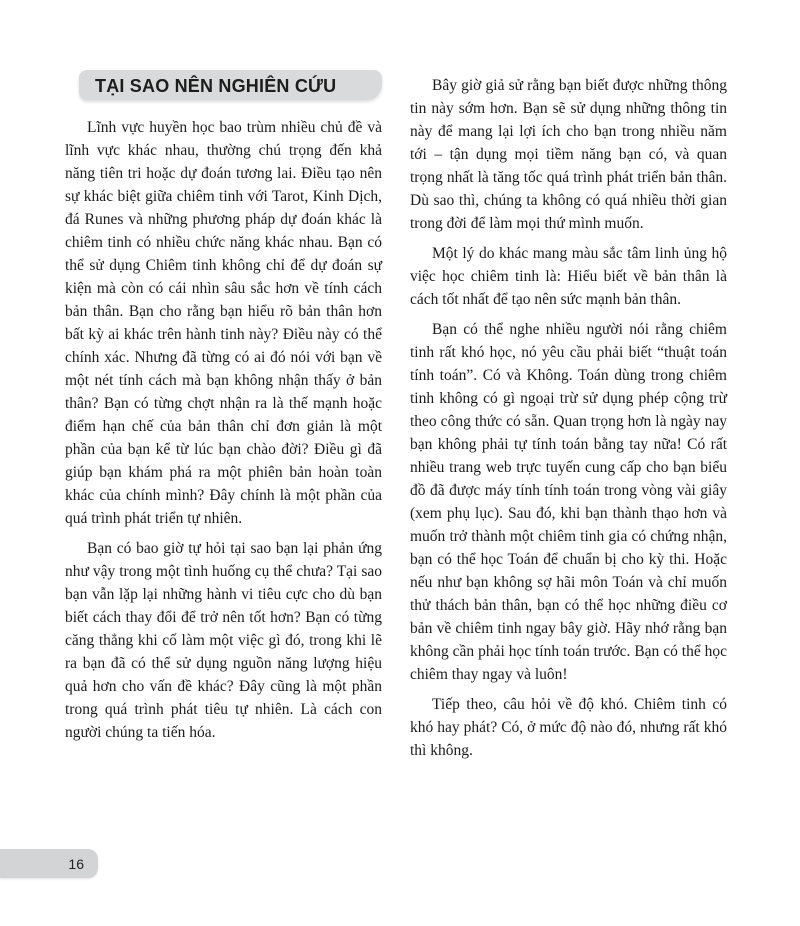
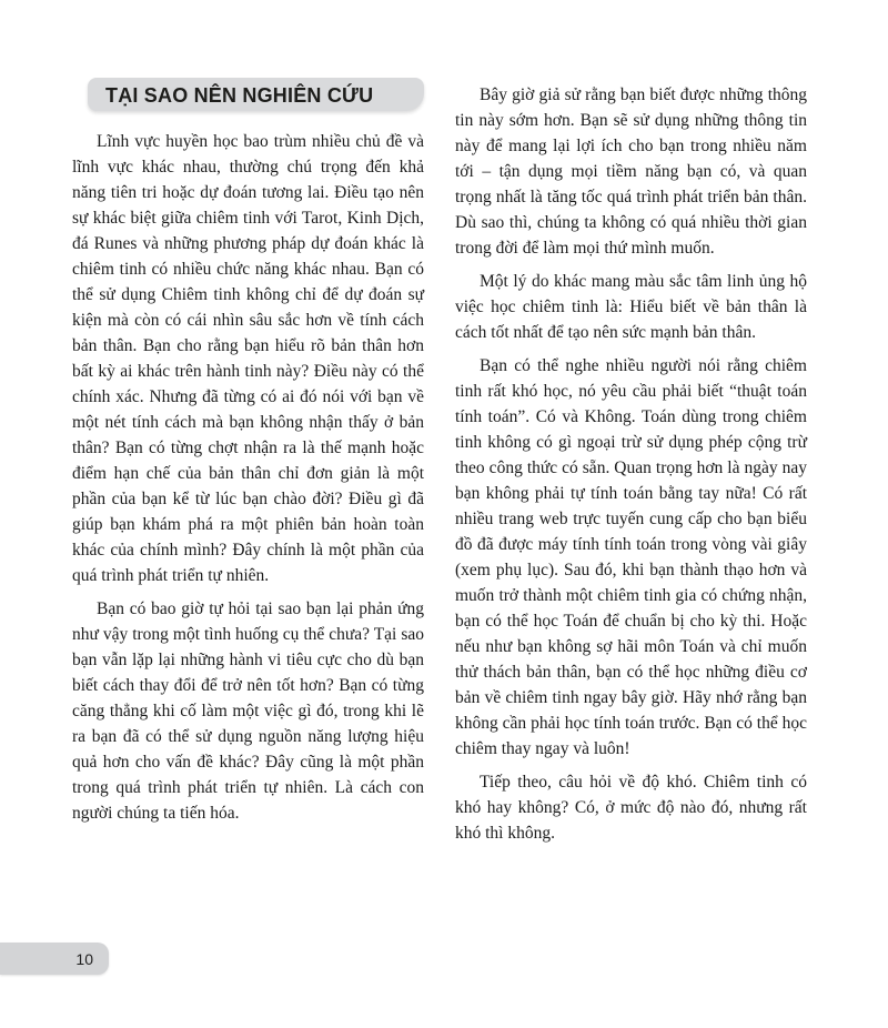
  TẠI SAO NÊN NGHIÊN CỨU
  Lĩnh vực huyền học bao trùm nhiều chủ đề và lĩnh vực khác nhau, thường chú trọng đến khả năng tiên tri hoặc dự đoán tương lai. Điều tạo nên sự khác biệt giữa chiêm tinh với Tarot, Kinh Dịch, đá Runes và những phương pháp dự đoán khác là chiêm tinh có nhiều chức năng khác nhau. Bạn có thể sử dụng Chiêm tinh không chỉ để dự đoán sự kiện mà còn có cái nhìn sâu sắc hơn về tính cách bản thân. Bạn cho rằng bạn hiểu rõ bản thân hơn bất kỳ ai khác trên hành tinh này? Điều này có thể chính xác. Nhưng đã từng có ai đó nói với bạn về một nét tính cách mà bạn không nhận thấy ở bản thân? Bạn có từng chợt nhận ra là thế mạnh hoặc điểm hạn chế của bản thân chỉ đơn giản là một phần của bạn kể từ lúc bạn chào đời? Điều gì đã giúp bạn khám phá ra một phiên bản hoàn toàn khác của chính mình? Đây chính là một phần của quá trình phát triển tự nhiên.
- Bạn có bao giờ tự hỏi tại sao bạn lại phản ứng như vậy trong một tình huống cụ thể chưa? Tại sao bạn vẫn lặp lại những hành vi tiêu cực cho dù bạn biết cách thay đổi để trở nên tốt hơn? Bạn có từng căng thẳng khi cố làm một việc gì đó, trong khi lẽ ra bạn đã có thể sử dụng nguồn năng lượng hiệu quả hơn cho vấn đề khác? Đây cũng là một phần trong quá trình phát tiêu tự nhiên. Là cách con người chúng ta tiến hóa.
+ Bạn có bao giờ tự hỏi tại sao bạn lại phản ứng như vậy trong một tình huống cụ thể chưa? Tại sao bạn vẫn lặp lại những hành vi tiêu cực cho dù bạn biết cách thay đổi để trở nên tốt hơn? Bạn có từng căng thẳng khi cố làm một việc gì đó, trong khi lẽ ra bạn đã có thể sử dụng nguồn năng lượng hiệu quả hơn cho vấn đề khác? Đây cũng là một phần trong quá trình phát triển tự nhiên. Là cách con người chúng ta tiến hóa.
  Bây giờ giả sử rằng bạn biết được những thông tin này sớm hơn. Bạn sẽ sử dụng những thông tin này để mang lại lợi ích cho bạn trong nhiều năm tới – tận dụng mọi tiềm năng bạn có, và quan trọng nhất là tăng tốc quá trình phát triển bản thân. Dù sao thì, chúng ta không có quá nhiều thời gian trong đời để làm mọi thứ mình muốn.
  Một lý do khác mang màu sắc tâm linh ủng hộ việc học chiêm tinh là: Hiểu biết về bản thân là cách tốt nhất để tạo nên sức mạnh bản thân.
  Bạn có thể nghe nhiều người nói rằng chiêm tinh rất khó học, nó yêu cầu phải biết “thuật toán tính toán”. Có và Không. Toán dùng trong chiêm tinh không có gì ngoại trừ sử dụng phép cộng trừ theo công thức có sẵn. Quan trọng hơn là ngày nay bạn không phải tự tính toán bằng tay nữa! Có rất nhiều trang web trực tuyến cung cấp cho bạn biểu đồ đã được máy tính tính toán trong vòng vài giây (xem phụ lục). Sau đó, khi bạn thành thạo hơn và muốn trở thành một chiêm tinh gia có chứng nhận, bạn có thể học Toán để chuẩn bị cho kỳ thi. Hoặc nếu như bạn không sợ hãi môn Toán và chỉ muốn thử thách bản thân, bạn có thể học những điều cơ bản về chiêm tinh ngay bây giờ. Hãy nhớ rằng bạn không cần phải học tính toán trước. Bạn có thể học chiêm thay ngay và luôn!
- Tiếp theo, câu hỏi về độ khó. Chiêm tinh có khó hay phát? Có, ở mức độ nào đó, nhưng rất khó thì không.
+ Tiếp theo, câu hỏi về độ khó. Chiêm tinh có khó hay không? Có, ở mức độ nào đó, nhưng rất khó thì không.
- 16
+ 10
